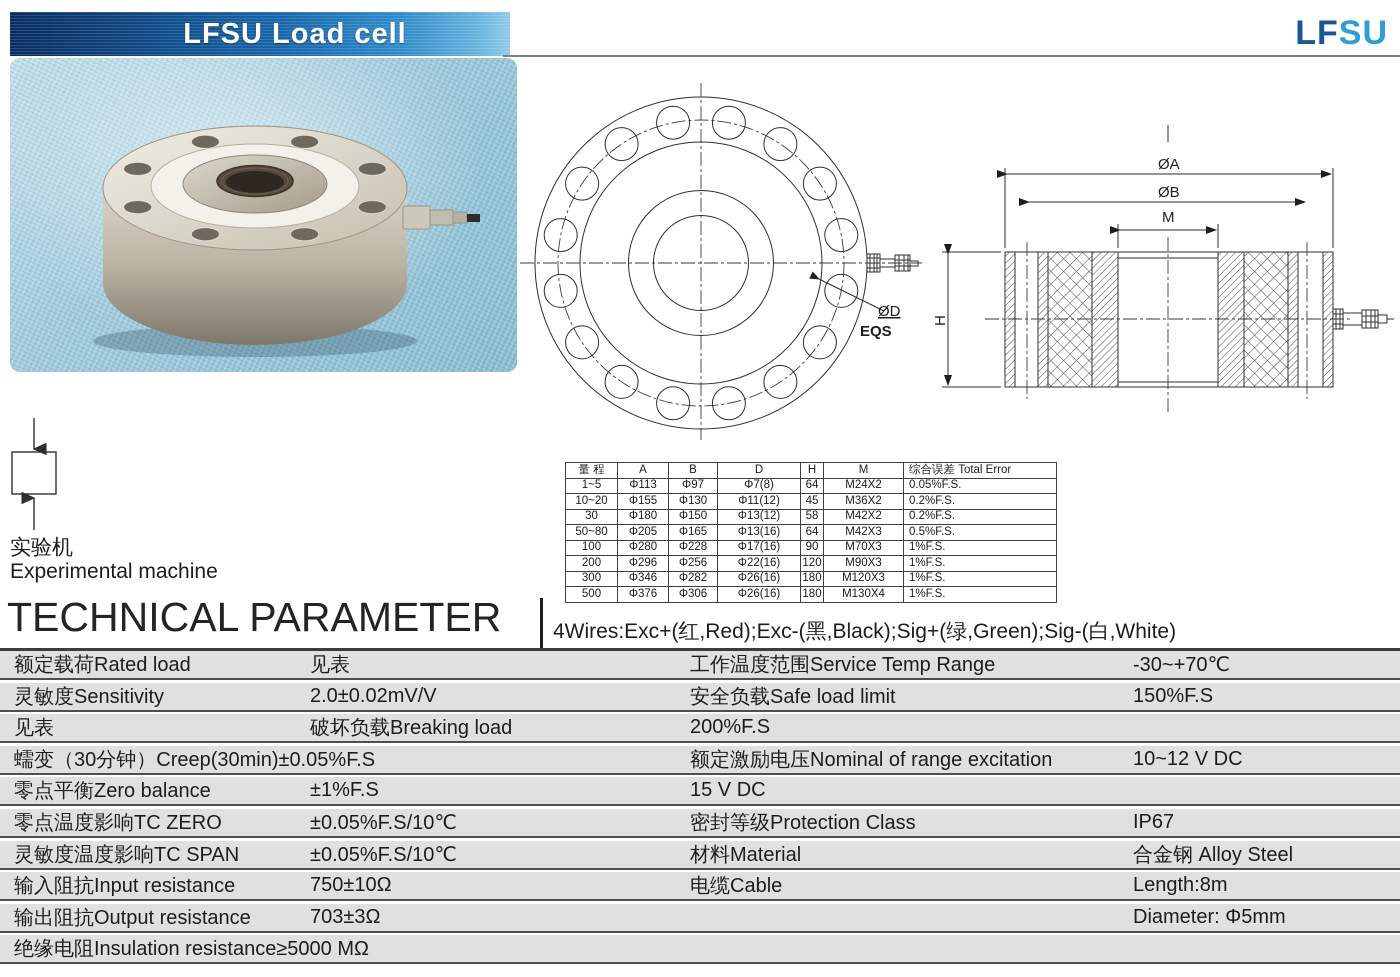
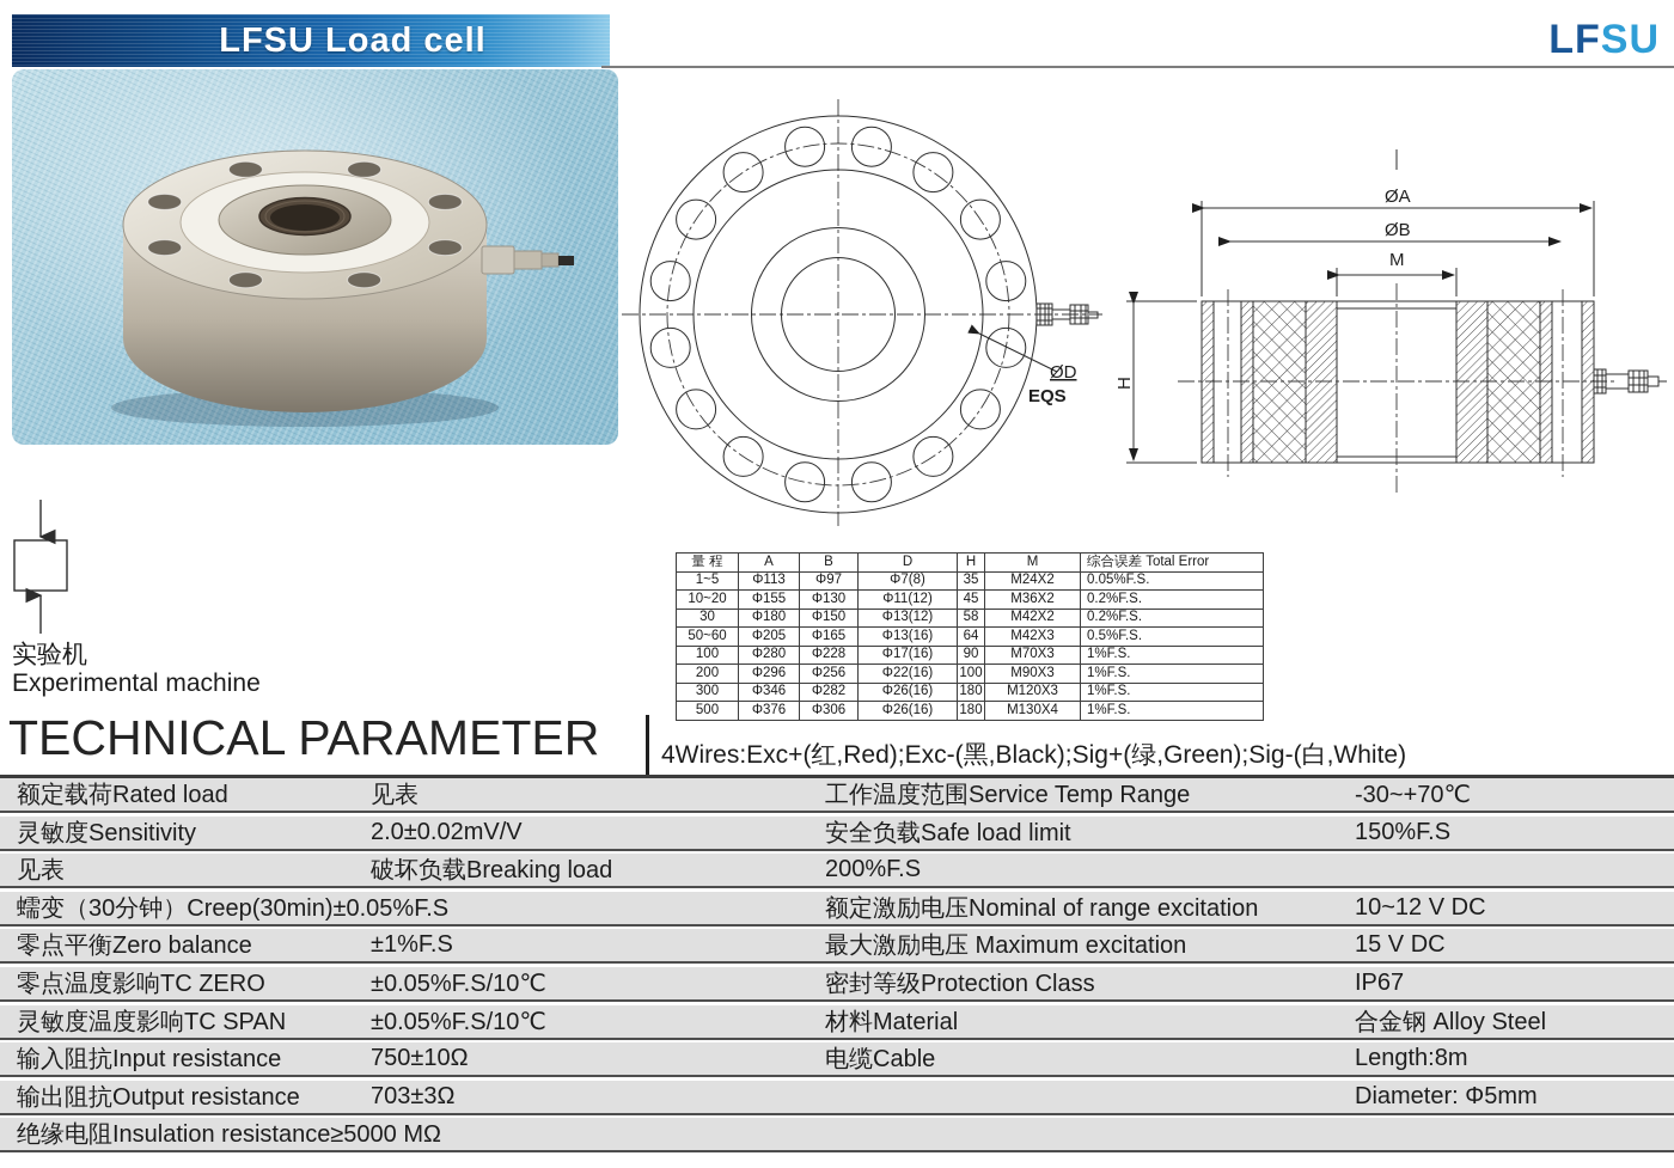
  LFSU Load cell
  LFSU
  ØD
  EQS
  ØA
  ØB
  M
  量 程	A	B	D	H	M	综合误差 Total Error
- 1~5	Φ113	Φ97	Φ7(8)	64	M24X2	0.05%F.S.
+ 1~5	Φ113	Φ97	Φ7(8)	35	M24X2	0.05%F.S.
  10~20	Φ155	Φ130	Φ11(12)	45	M36X2	0.2%F.S.
  30	Φ180	Φ150	Φ13(12)	58	M42X2	0.2%F.S.
- 50~80	Φ205	Φ165	Φ13(16)	64	M42X3	0.5%F.S.
+ 50~60	Φ205	Φ165	Φ13(16)	64	M42X3	0.5%F.S.
  100	Φ280	Φ228	Φ17(16)	90	M70X3	1%F.S.
- 200	Φ296	Φ256	Φ22(16)	120	M90X3	1%F.S.
+ 200	Φ296	Φ256	Φ22(16)	100	M90X3	1%F.S.
  300	Φ346	Φ282	Φ26(16)	180	M120X3	1%F.S.
  500	Φ376	Φ306	Φ26(16)	180	M130X4	1%F.S.
  实验机
  Experimental machine
  TECHNICAL PARAMETER
  4Wires:Exc+(红,Red);Exc-(黑,Black);Sig+(绿,Green);Sig-(白,White)
  额定载荷Rated load
  见表
  工作温度范围Service Temp Range
  -30~+70℃
  灵敏度Sensitivity
  2.0±0.02mV/V
  安全负载Safe load limit
  150%F.S
  见表
  破坏负载Breaking load
  200%F.S
  蠕变（30分钟）Creep(30min)±0.05%F.S
  额定激励电压Nominal of range excitation
  10~12 V DC
  零点平衡Zero balance
  ±1%F.S
+ 最大激励电压 Maximum excitation
  15 V DC
  零点温度影响TC ZERO
  ±0.05%F.S/10℃
  密封等级Protection Class
  IP67
  灵敏度温度影响TC SPAN
  ±0.05%F.S/10℃
  材料Material
  合金钢 Alloy Steel
  输入阻抗Input resistance
  750±10Ω
  电缆Cable
  Length:8m
  输出阻抗Output resistance
  703±3Ω
  Diameter: Φ5mm
  绝缘电阻Insulation resistance≥5000 MΩ
